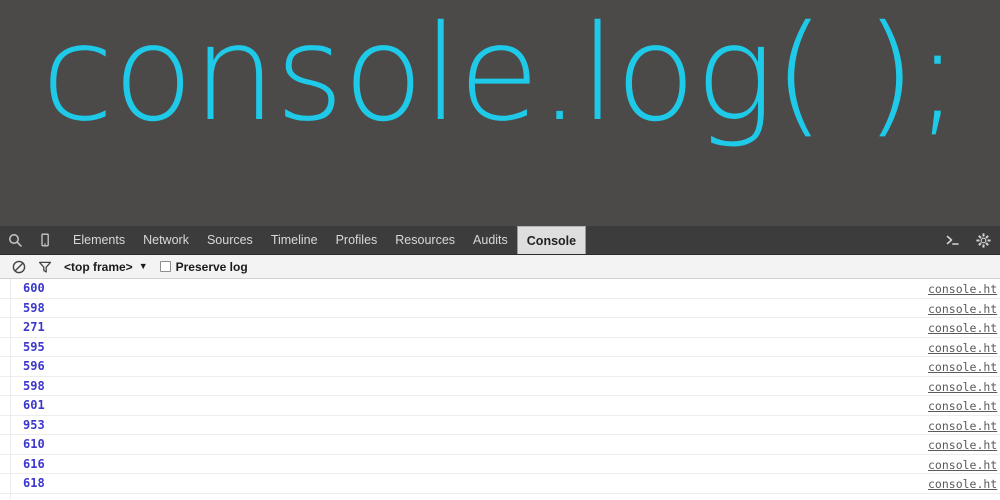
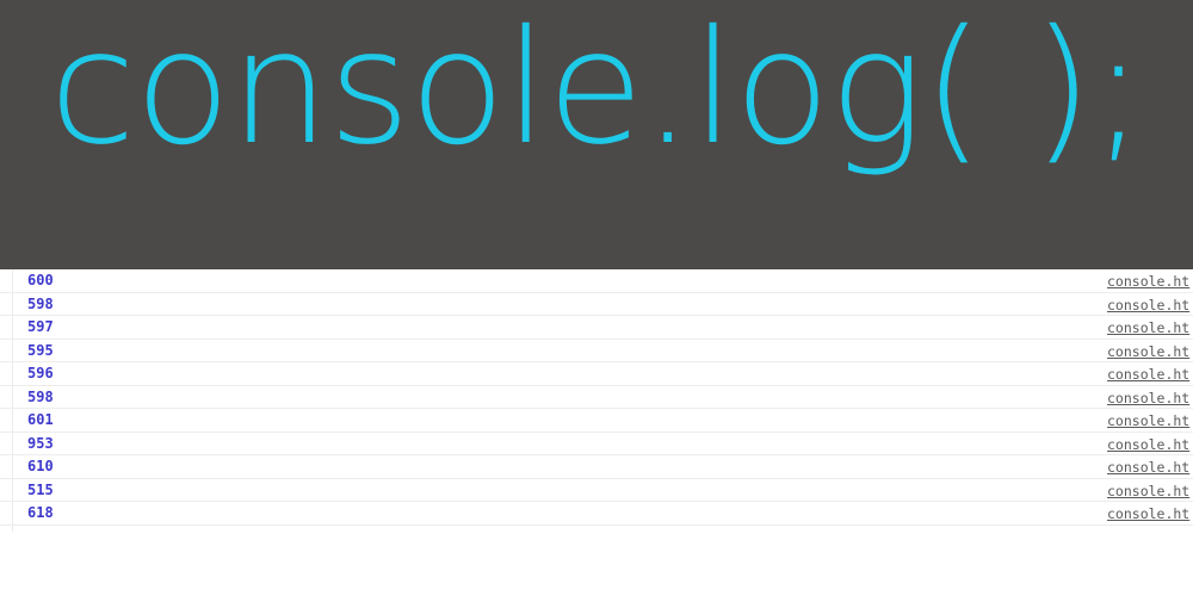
  console.log( );
- Elements
- Network
- Sources
- Timeline
- Profiles
- Resources
- Audits
- Console
- <top frame>
- ▼
- Preserve log
  600
  console.ht
  598
  console.ht
- 271
+ 597
  console.ht
  595
  console.ht
  596
  console.ht
  598
  console.ht
  601
  console.ht
  953
  console.ht
  610
  console.ht
- 616
+ 515
  console.ht
  618
  console.ht
